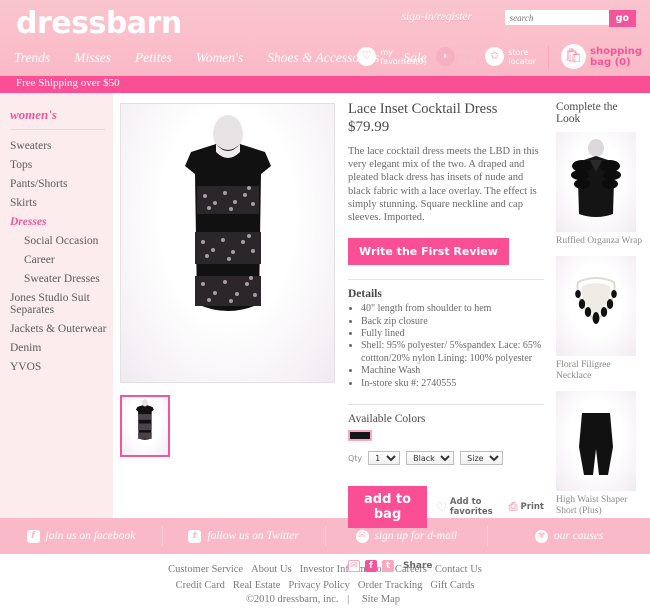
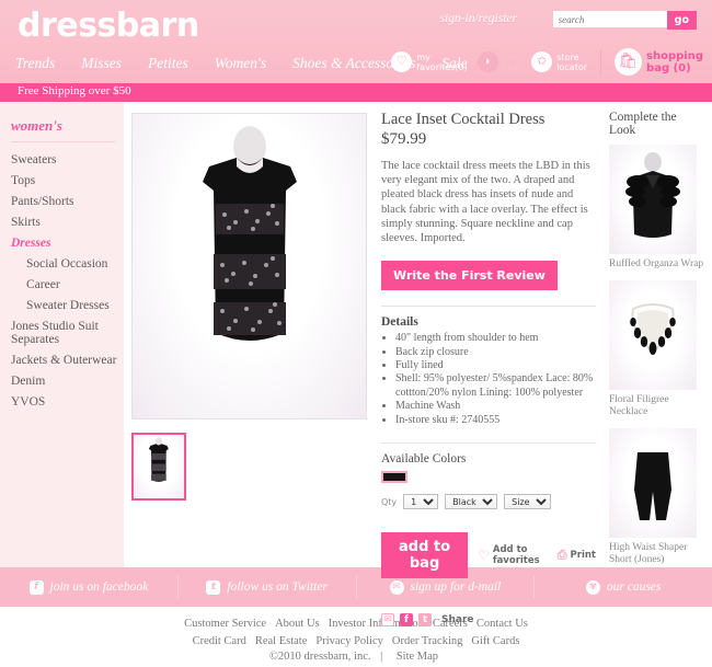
  dressbarn
  sign-in/register
  search
  go
  Trends
  Misses
  Petites
  Women's
  Shoes & Accessos
  Sale
  ♡
  my
  favorites(0)
  ◗
  ✩
  store
  locator
  🛍
  shopping
  bag (0)
  Free Shipping over $50
  women's
  Sweaters
  Tops
  Pants/Shorts
  Skirts
  Dresses
  Social Occasion
  Career
  Sweater Dresses
  Jones Studio Suit Separates
  Jackets & Outerwear
  Denim
  YVOS
  Lace Inset Cocktail Dress
  $79.99
  The lace cocktail dress meets the LBD in this very elegant mix of the two. A draped and pleated black dress has insets of nude and black fabric with a lace overlay. The effect is simply stunning. Square neckline and cap sleeves. Imported.
  Write the First Review
  Details
  40" length from shoulder to hem
  Back zip closure
  Fully lined
- Shell: 95% polyester/ 5%spandex Lace: 65% cottton/20% nylon Lining: 100% polyester
+ Shell: 95% polyester/ 5%spandex Lace: 80% cottton/20% nylon Lining: 100% polyester
  Machine Wash
  In-store sku #: 2740555
  Available Colors
  Qty
  1
  Black
  Size
  add to bag
  ♡
  Add to favorites
  ⎙
  Print
  ✉
  f
  t
  Share
  Complete the Look
  Ruffled Organza Wrap
  Floral Filigree Necklace
- High Waist Shaper Short (Plus)
+ High Waist Shaper Short (Jones)
  f
  join us on facebook
  t
  follow us on Twitter
  ✉
  sign up for d-mail
  ✾
  our causes
  Customer Service About Us Investor Inmo Careers Contact Us
  Credit Card Real Estate Privacy Policy Order Tracking Gift Cards
  ©2010 dressbarn, inc. | Site Map
